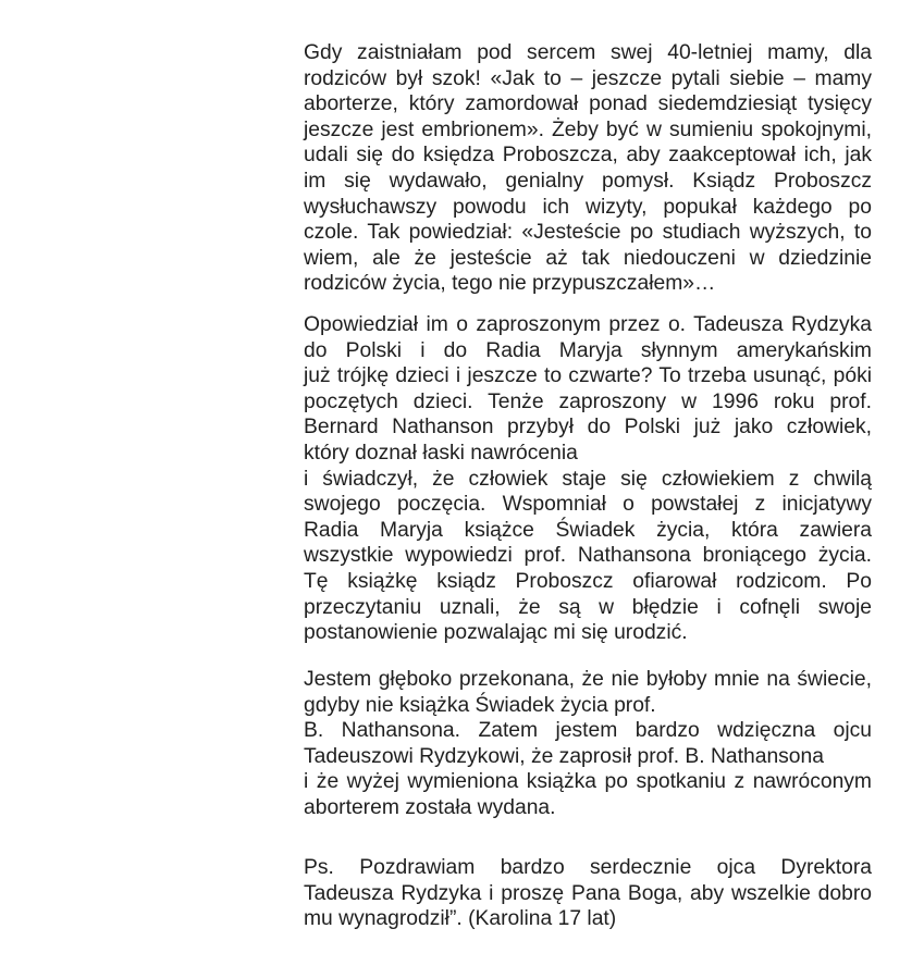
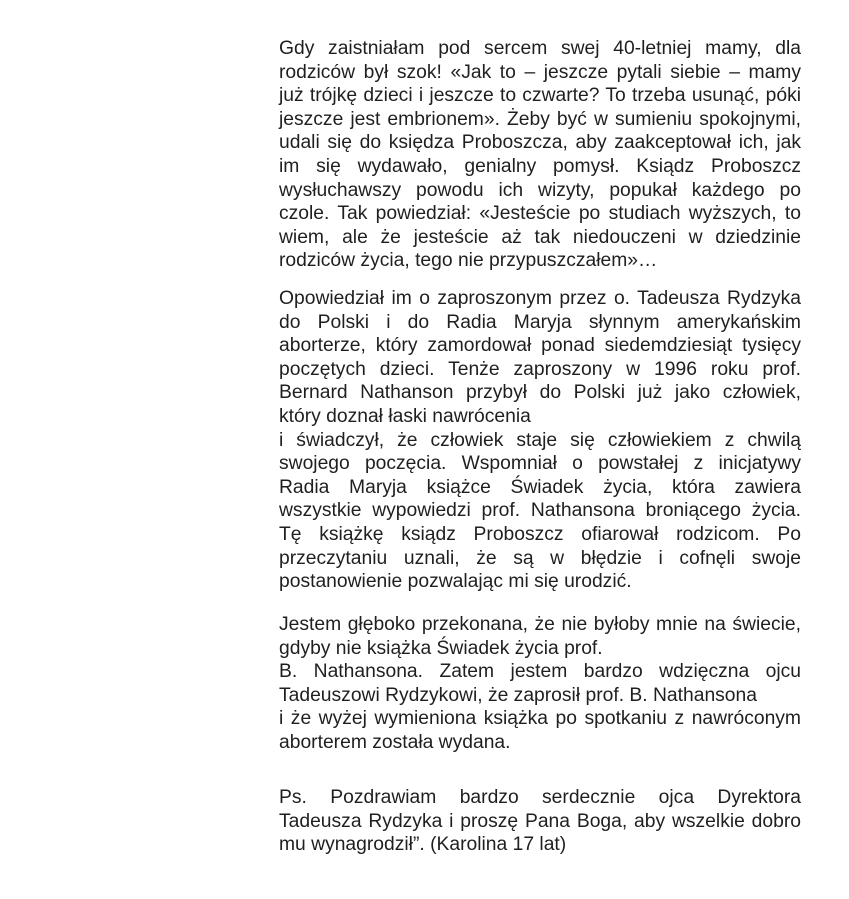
  Gdy zaistniałam pod sercem swej 40-letniej mamy, dla
  rodziców był szok! «Jak to – jeszcze pytali siebie – mamy
- aborterze, który zamordował ponad siedemdziesiąt tysięcy
+ już trójkę dzieci i jeszcze to czwarte? To trzeba usunąć, póki
  jeszcze jest embrionem». Żeby być w sumieniu spokojnymi,
  udali się do księdza Proboszcza, aby zaakceptował ich, jak
  im się wydawało, genialny pomysł. Ksiądz Proboszcz
  wysłuchawszy powodu ich wizyty, popukał każdego po
  czole. Tak powiedział: «Jesteście po studiach wyższych, to
  wiem, ale że jesteście aż tak niedouczeni w dziedzinie
  rodziców życia, tego nie przypuszczałem»…
  Opowiedział im o zaproszonym przez o. Tadeusza Rydzyka
  do Polski i do Radia Maryja słynnym amerykańskim
- już trójkę dzieci i jeszcze to czwarte? To trzeba usunąć, póki
+ aborterze, który zamordował ponad siedemdziesiąt tysięcy
  poczętych dzieci. Tenże zaproszony w 1996 roku prof.
  Bernard Nathanson przybył do Polski już jako człowiek,
  który doznał łaski nawrócenia
  i świadczył, że człowiek staje się człowiekiem z chwilą
  swojego poczęcia. Wspomniał o powstałej z inicjatywy
  Radia Maryja książce Świadek życia, która zawiera
  wszystkie wypowiedzi prof. Nathansona broniącego życia.
  Tę książkę ksiądz Proboszcz ofiarował rodzicom. Po
  przeczytaniu uznali, że są w błędzie i cofnęli swoje
  postanowienie pozwalając mi się urodzić.
  Jestem głęboko przekonana, że nie byłoby mnie na świecie,
  gdyby nie książka Świadek życia prof.
  B. Nathansona. Zatem jestem bardzo wdzięczna ojcu
  Tadeuszowi Rydzykowi, że zaprosił prof. B. Nathansona
  i że wyżej wymieniona książka po spotkaniu z nawróconym
  aborterem została wydana.
  Ps. Pozdrawiam bardzo serdecznie ojca Dyrektora
  Tadeusza Rydzyka i proszę Pana Boga, aby wszelkie dobro
  mu wynagrodził”. (Karolina 17 lat)
